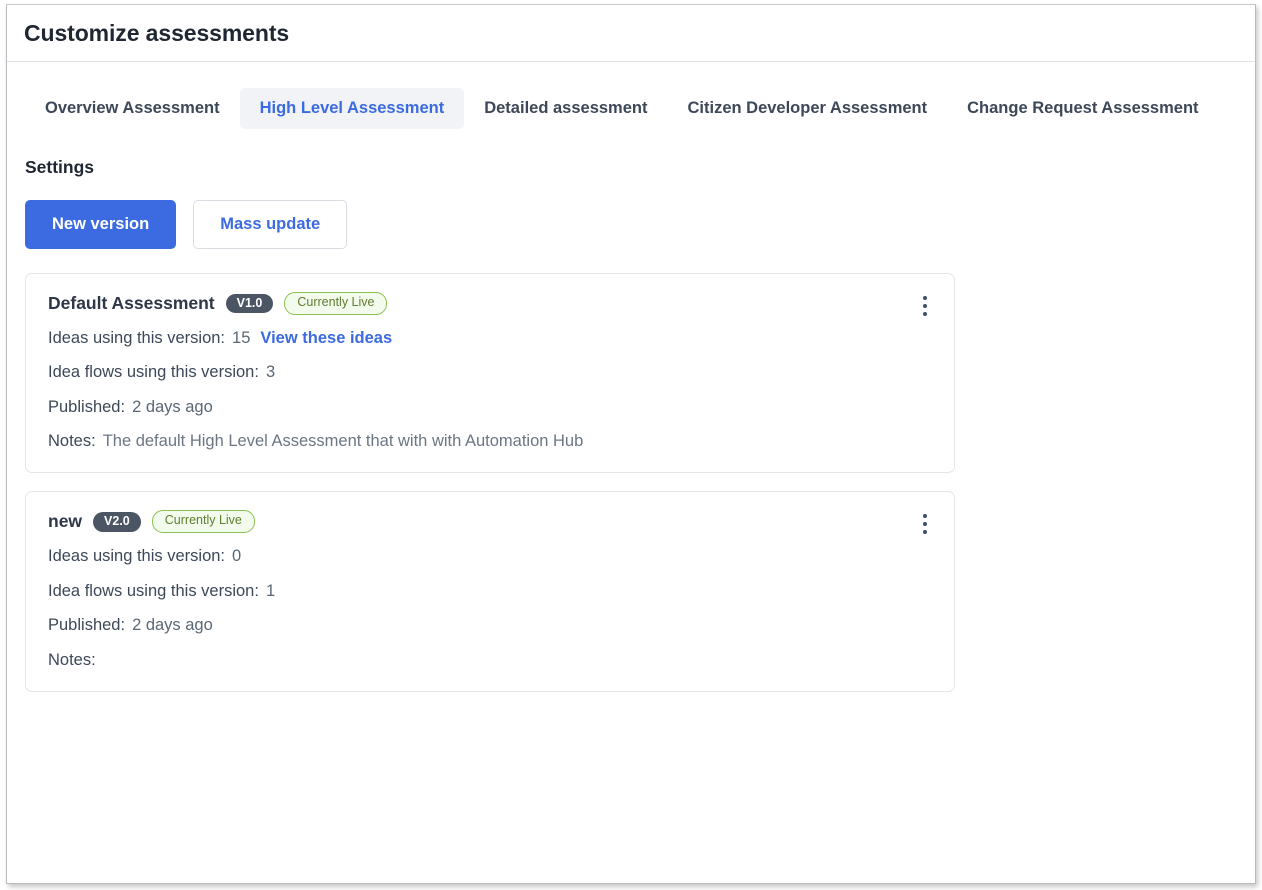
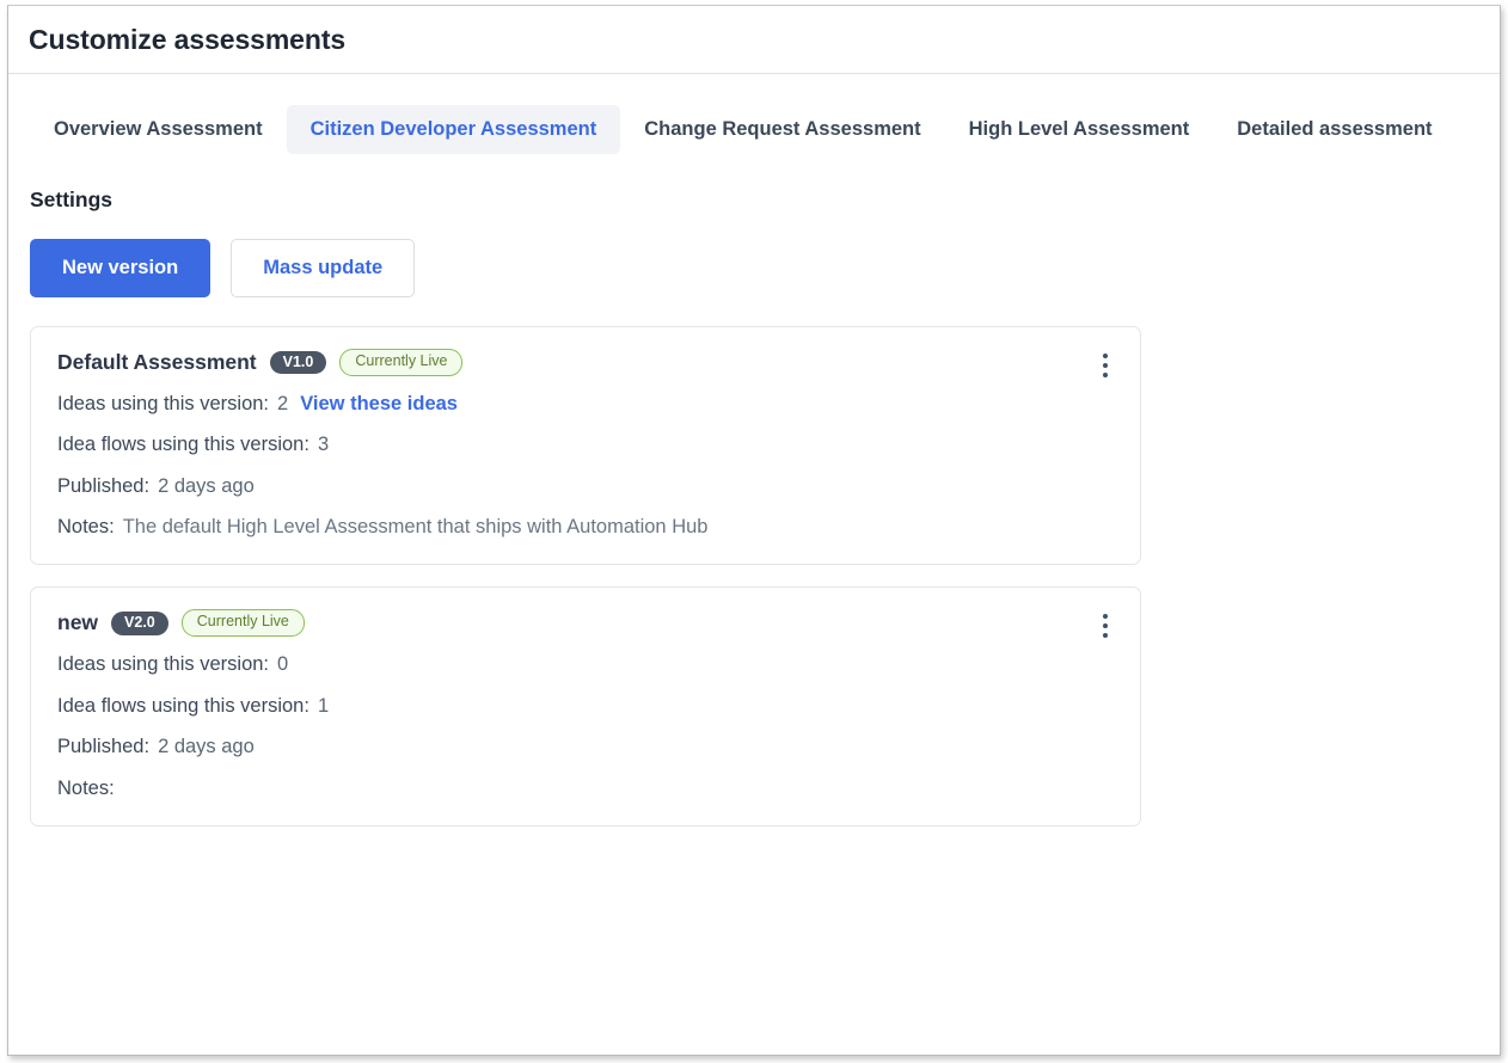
  Customize assessments
  Overview Assessment
- High Level Assessment
+ Citizen Developer Assessment
- Detailed assessment
+ Change Request Assessment
- Citizen Developer Assessment
+ High Level Assessment
- Change Request Assessment
+ Detailed assessment
  Settings
  New version
  Mass update
  Default Assessment
  V1.0
  Currently Live
  Ideas using this version:
- 15
+ 2
  View these ideas
  Idea flows using this version:
  3
  Published:
  2 days ago
  Notes:
- The default High Level Assessment that with with Automation Hub
+ The default High Level Assessment that ships with Automation Hub
  new
  V2.0
  Currently Live
  Ideas using this version:
  0
  Idea flows using this version:
  1
  Published:
  2 days ago
  Notes:
